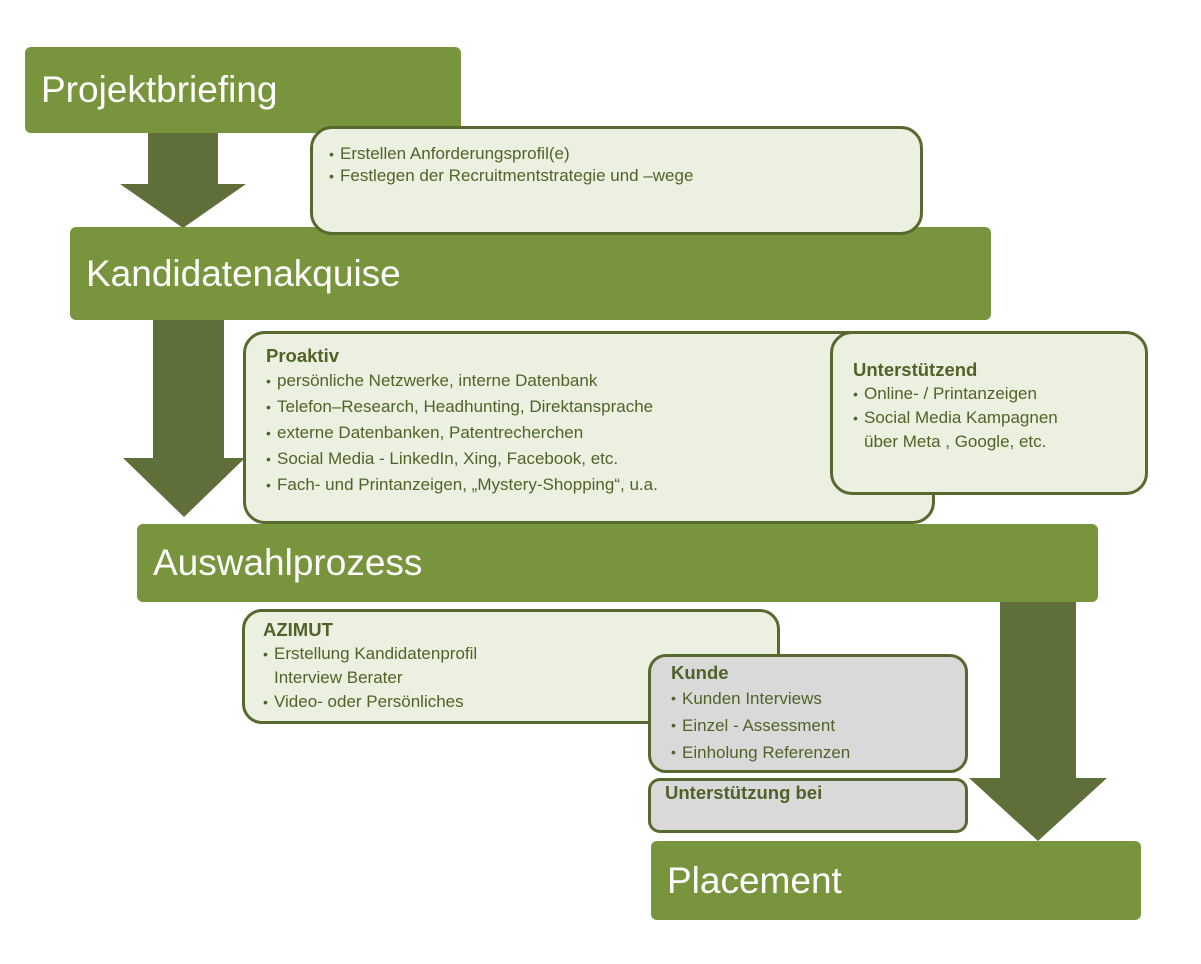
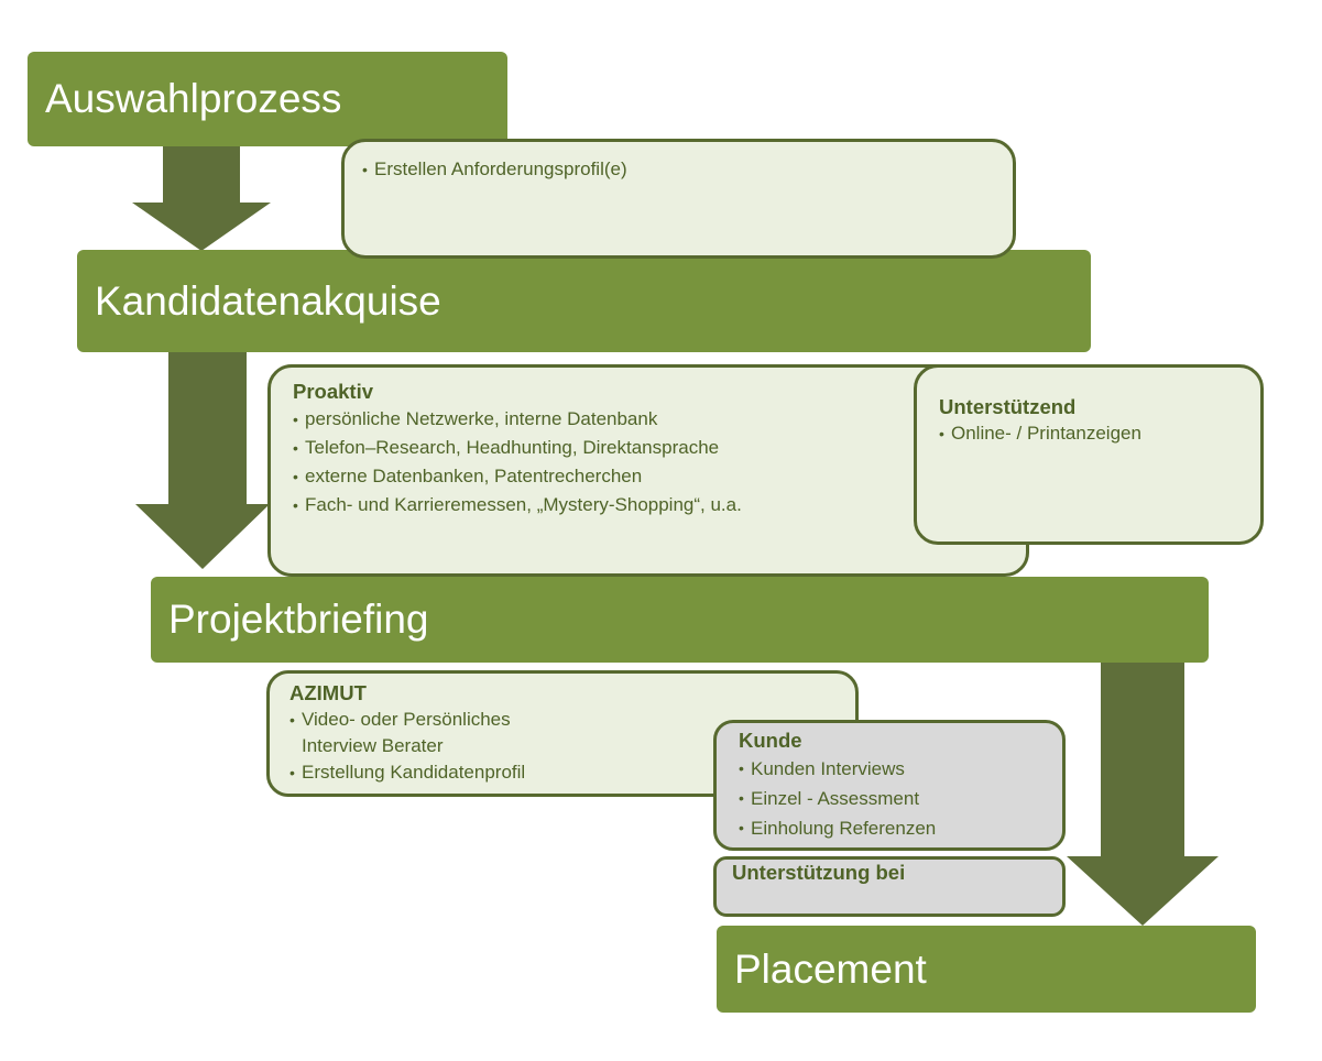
- Projektbriefing
+ Auswahlprozess
  Kandidatenakquise
- Auswahlprozess
+ Projektbriefing
  Placement
  Erstellen Anforderungsprofil(e)
- Festlegen der Recruitmentstrategie und –wege
  Proaktiv
  persönliche Netzwerke, interne Datenbank
  Telefon–Research, Headhunting, Direktansprache
  externe Datenbanken, Patentrecherchen
- Social Media - LinkedIn, Xing, Facebook, etc.
- Fach- und Printanzeigen, „Mystery-Shopping“, u.a.
+ Fach- und Karrieremessen, „Mystery-Shopping“, u.a.
  Unterstützend
  Online- / Printanzeigen
- Social Media Kampagnen
- über Meta , Google, etc.
  AZIMUT
- Erstellung Kandidatenprofil
+ Video- oder Persönliches
  Interview Berater
- Video- oder Persönliches
+ Erstellung Kandidatenprofil
  Kunde
  Kunden Interviews
  Einzel - Assessment
  Einholung Referenzen
  Unterstützung bei
